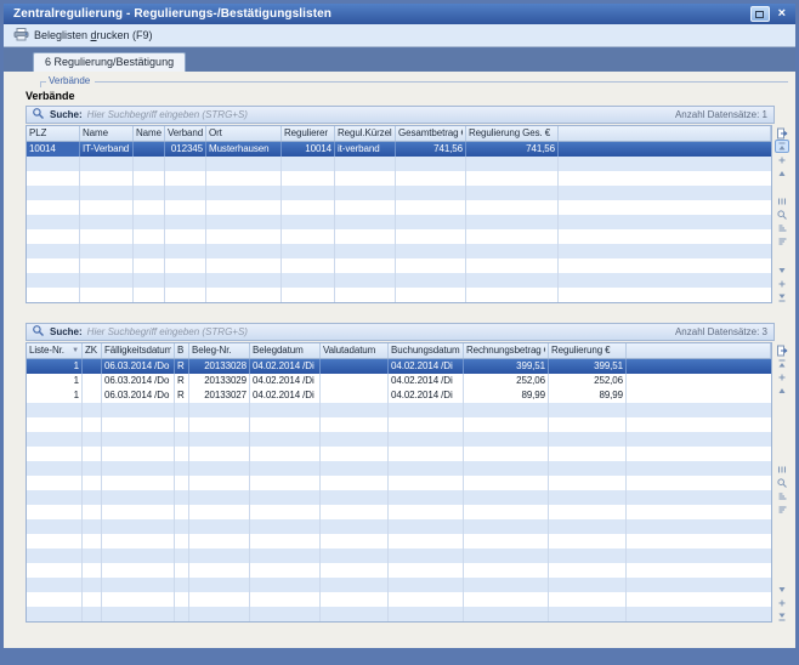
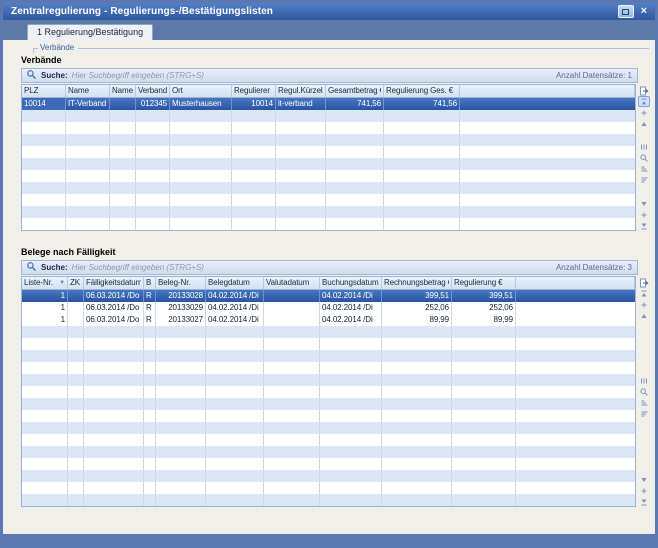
  Zentralregulierung - Regulierungs-/Bestätigungslisten
  ×
- Beleglisten drucken (F9)
- 6 Regulierung/Bestätigung
+ 1 Regulierung/Bestätigung
  Verbände
  Verbände
  Suche:
  Hier Suchbegriff eingeben (STRG+S)
  Anzahl Datensätze: 1
  PLZ
  Name
  Name
  Verband
  Ort
  Regulierer
  Regul.Kürzel
  Gesamtbetrag
  Regulierung Ges. €
  10014
  IT-Verband
  012345
  Musterhausen
  10014
  it-verband
  741,56
  741,56
+ Belege nach Fälligkeit
  Suche:
  Hier Suchbegriff eingeben (STRG+S)
  Anzahl Datensätze: 3
  Liste-Nr.
  ZK
  Fälligkeitsdatum
  B
  Beleg-Nr.
  Belegdatum
  Valutadatum
  Buchungsdatum
  Rechnungsbetrag
  Regulierung €
  1
  06.03.2014 /Do
  R
  20133028
  04.02.2014 /Di
  04.02.2014 /Di
  399,51
  399,51
  1
  06.03.2014 /Do
  R
  20133029
  04.02.2014 /Di
  04.02.2014 /Di
  252,06
  252,06
  1
  06.03.2014 /Do
  R
  20133027
  04.02.2014 /Di
  04.02.2014 /Di
  89,99
  89,99
